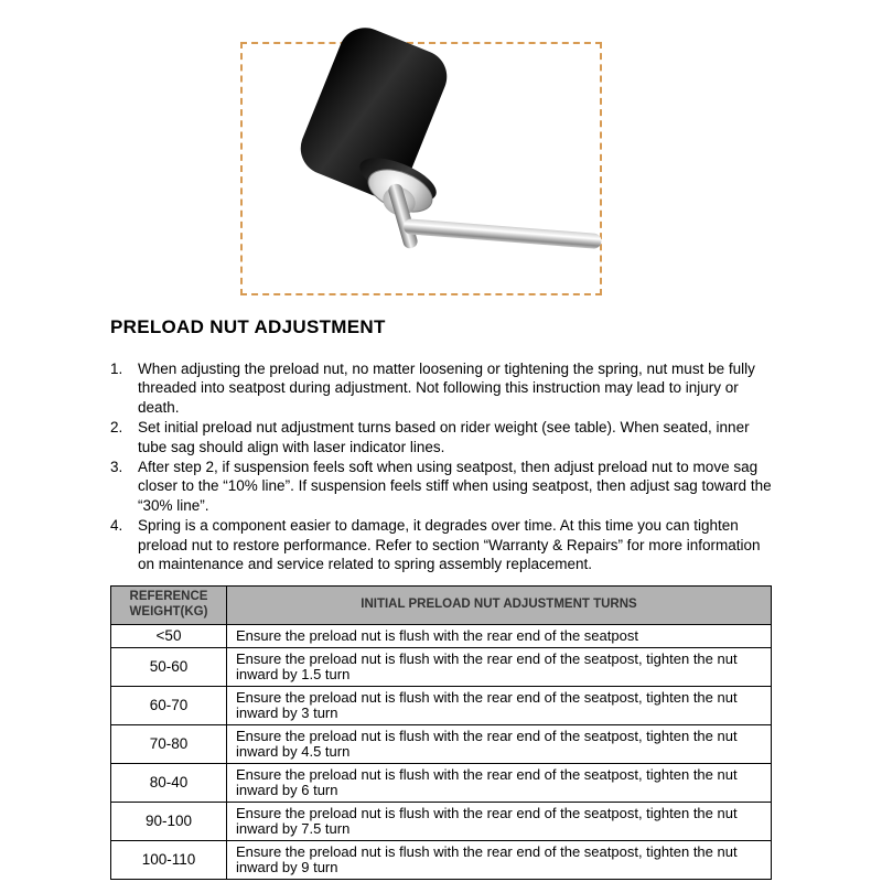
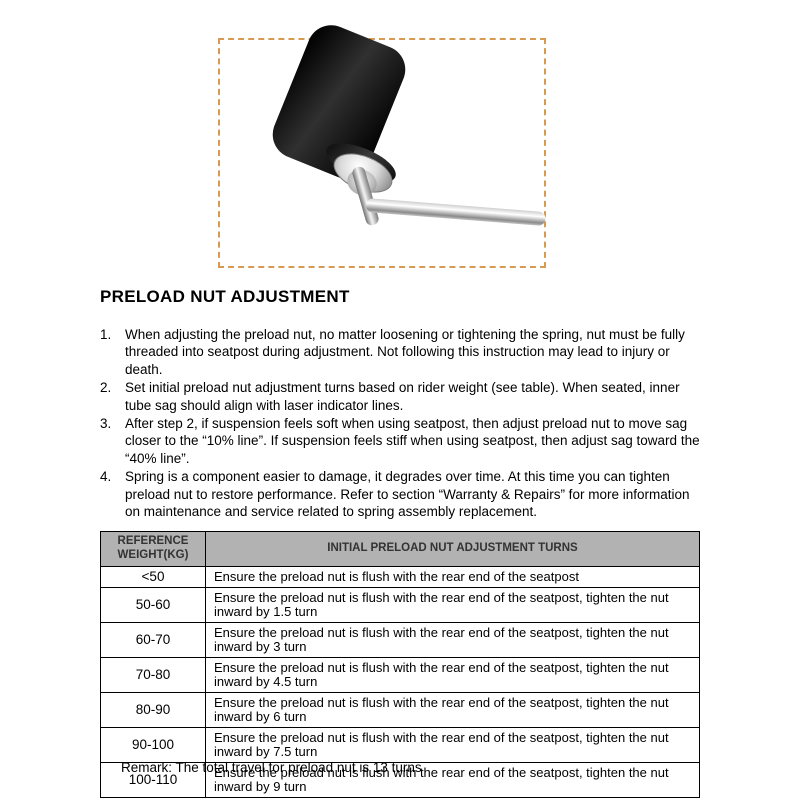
  PRELOAD NUT ADJUSTMENT
  1.
  When adjusting the preload nut, no matter loosening or tightening the spring, nut must be fully threaded into seatpost during adjustment. Not following this instruction may lead to injury or death.
  2.
  Set initial preload nut adjustment turns based on rider weight (see table). When seated, inner tube sag should align with laser indicator lines.
  3.
- After step 2, if suspension feels soft when using seatpost, then adjust preload nut to move sag closer to the “10% line”. If suspension feels stiff when using seatpost, then adjust sag toward the “30% line”.
+ After step 2, if suspension feels soft when using seatpost, then adjust preload nut to move sag closer to the “10% line”. If suspension feels stiff when using seatpost, then adjust sag toward the “40% line”.
  4.
  Spring is a component easier to damage, it degrades over time. At this time you can tighten preload nut to restore performance. Refer to section “Warranty & Repairs” for more information on maintenance and service related to spring assembly replacement.
  REFERENCE WEIGHT(KG)	INITIAL PRELOAD NUT ADJUSTMENT TURNS
  <50	Ensure the preload nut is flush with the rear end of the seatpost
  50-60	Ensure the preload nut is flush with the rear end of the seatpost, tighten the nut inward by 1.5 turn
  60-70	Ensure the preload nut is flush with the rear end of the seatpost, tighten the nut inward by 3 turn
  70-80	Ensure the preload nut is flush with the rear end of the seatpost, tighten the nut inward by 4.5 turn
- 80-40	Ensure the preload nut is flush with the rear end of the seatpost, tighten the nut inward by 6 turn
+ 80-90	Ensure the preload nut is flush with the rear end of the seatpost, tighten the nut inward by 6 turn
  90-100	Ensure the preload nut is flush with the rear end of the seatpost, tighten the nut inward by 7.5 turn
  100-110	Ensure the preload nut is flush with the rear end of the seatpost, tighten the nut inward by 9 turn
+ Remark: The total travel for preload nut is 13 turns
